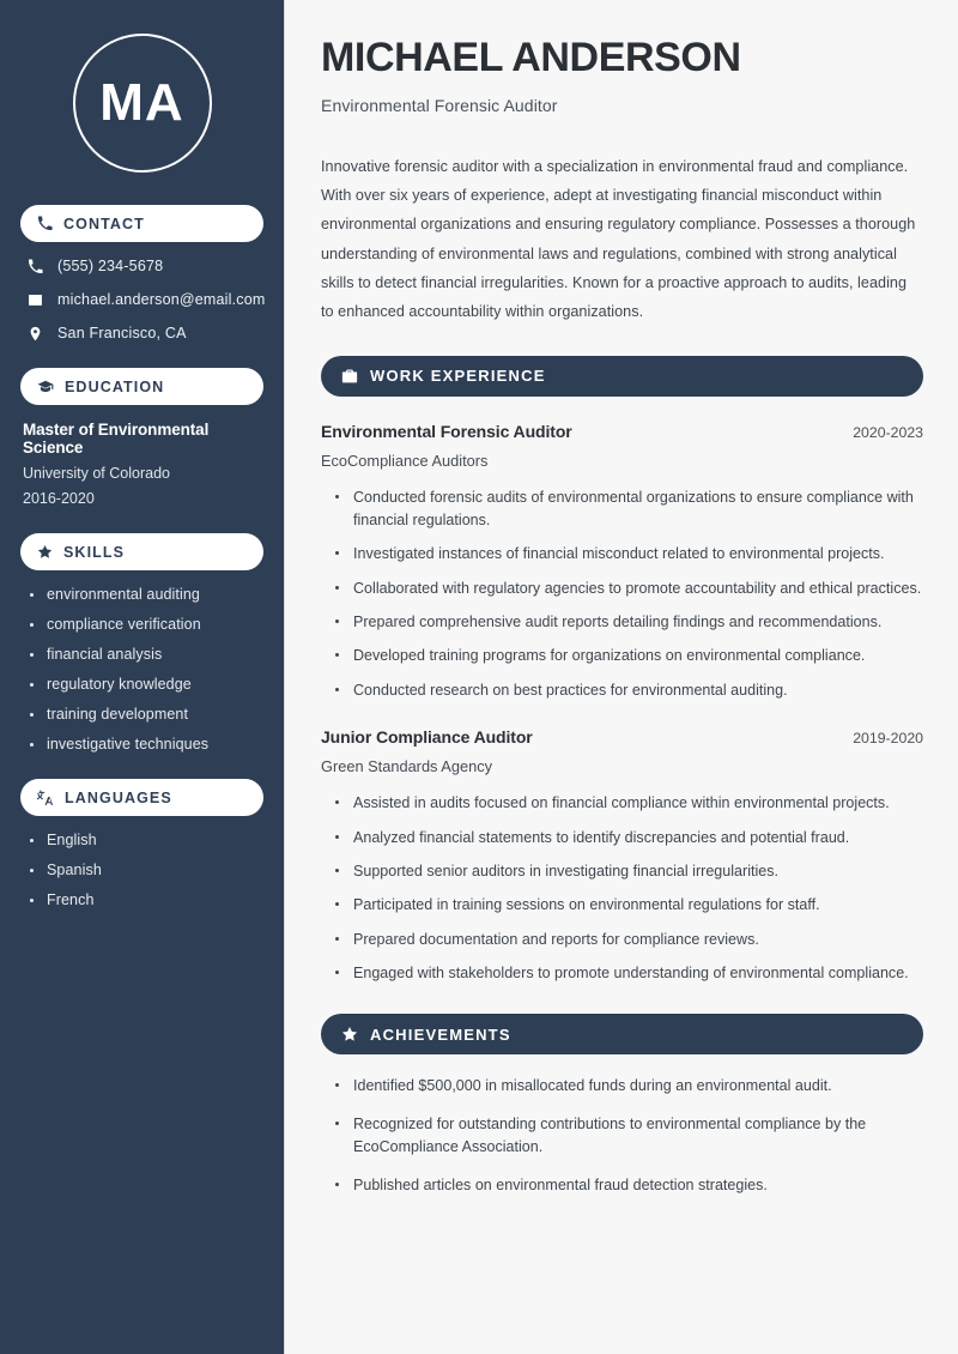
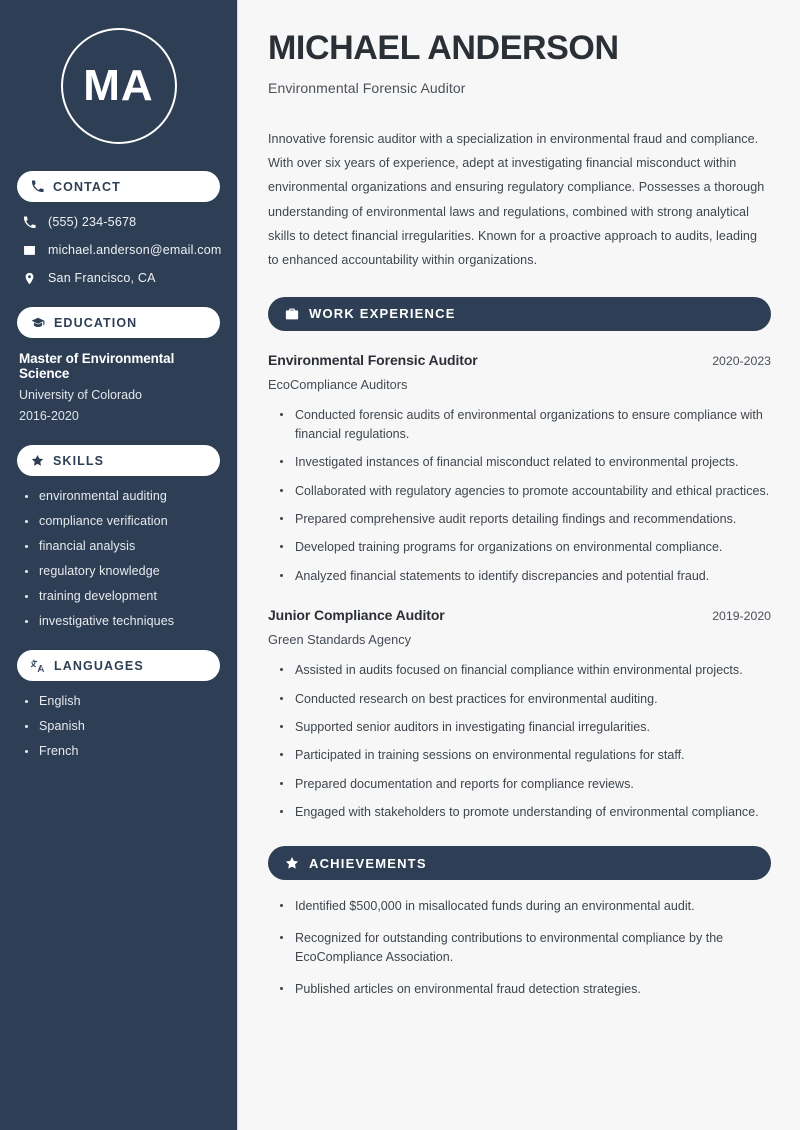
  MA
  CONTACT
  (555) 234-5678
  michael.anderson@email.com
  San Francisco, CA
  EDUCATION
  Master of Environmental Science
  University of Colorado
  2016-2020
  SKILLS
  environmental auditing
  compliance verification
  financial analysis
  regulatory knowledge
  training development
  investigative techniques
  LANGUAGES
  English
  Spanish
  French
  MICHAEL ANDERSON
  Environmental Forensic Auditor
  Innovative forensic auditor with a specialization in environmental fraud and compliance. With over six years of experience, adept at investigating financial misconduct within environmental organizations and ensuring regulatory compliance. Possesses a thorough understanding of environmental laws and regulations, combined with strong analytical skills to detect financial irregularities. Known for a proactive approach to audits, leading to enhanced accountability within organizations.
  WORK EXPERIENCE
  Environmental Forensic Auditor
  2020-2023
  EcoCompliance Auditors
  Conducted forensic audits of environmental organizations to ensure compliance with financial regulations.
  Investigated instances of financial misconduct related to environmental projects.
  Collaborated with regulatory agencies to promote accountability and ethical practices.
  Prepared comprehensive audit reports detailing findings and recommendations.
  Developed training programs for organizations on environmental compliance.
- Conducted research on best practices for environmental auditing.
+ Analyzed financial statements to identify discrepancies and potential fraud.
  Junior Compliance Auditor
  2019-2020
  Green Standards Agency
  Assisted in audits focused on financial compliance within environmental projects.
- Analyzed financial statements to identify discrepancies and potential fraud.
+ Conducted research on best practices for environmental auditing.
  Supported senior auditors in investigating financial irregularities.
  Participated in training sessions on environmental regulations for staff.
  Prepared documentation and reports for compliance reviews.
  Engaged with stakeholders to promote understanding of environmental compliance.
  ACHIEVEMENTS
  Identified $500,000 in misallocated funds during an environmental audit.
  Recognized for outstanding contributions to environmental compliance by the EcoCompliance Association.
  Published articles on environmental fraud detection strategies.
